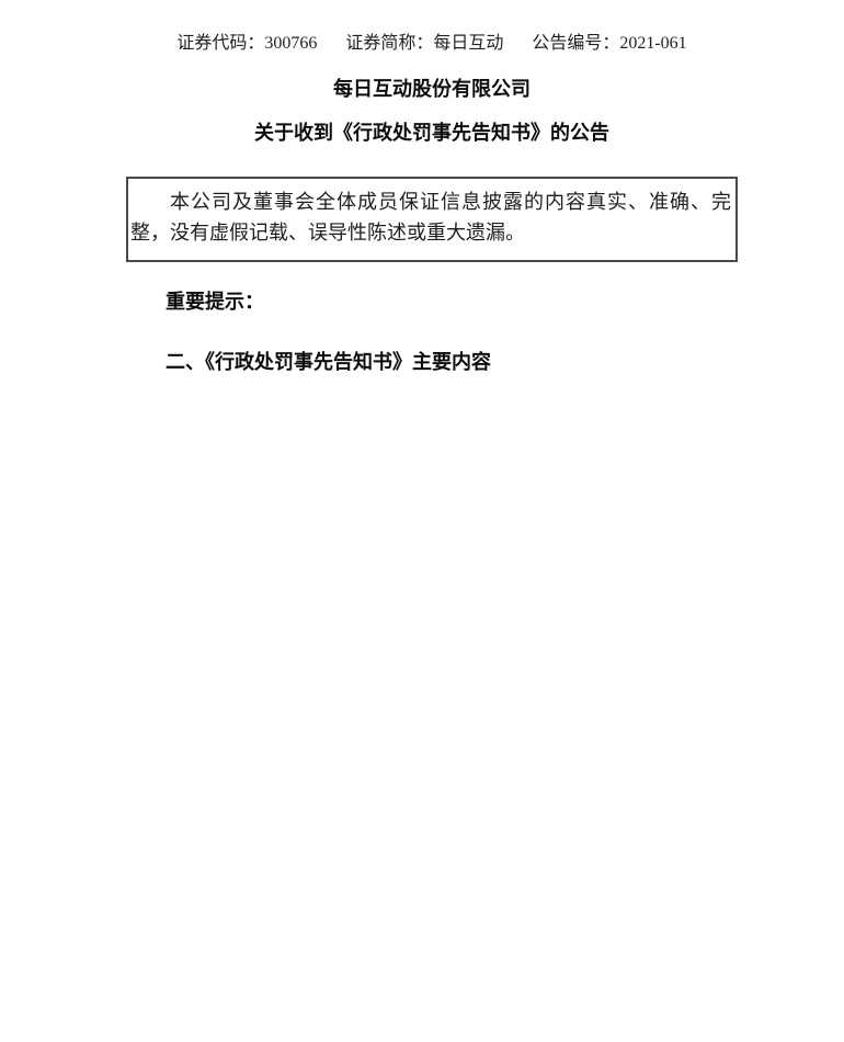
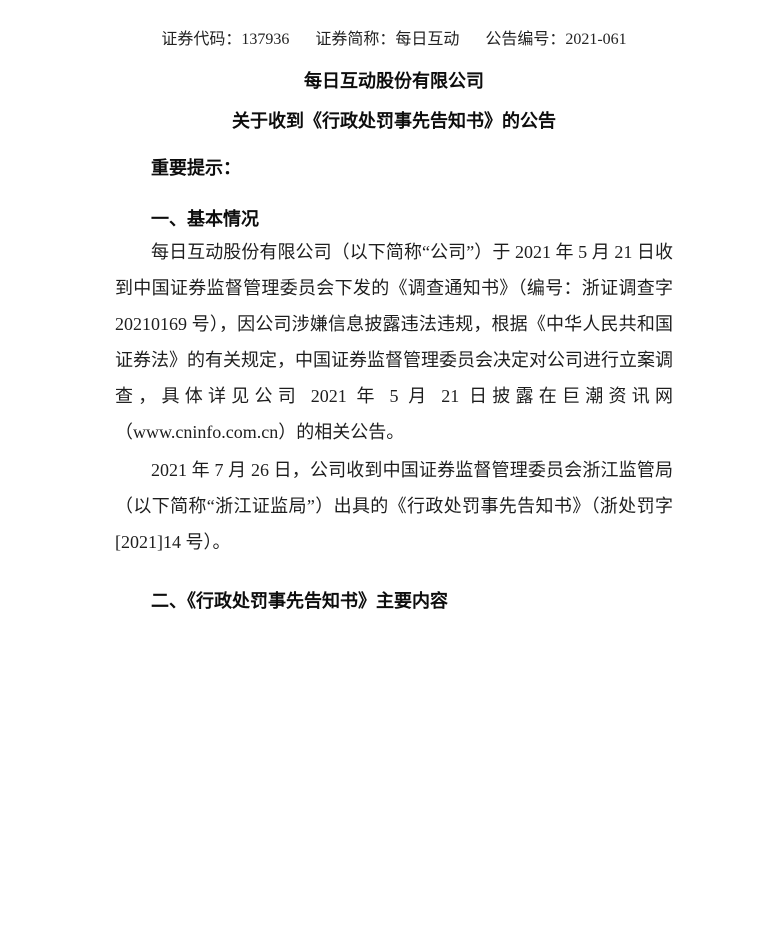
- 证券代码：300766
+ 证券代码：137936
  证券简称：每日互动
  公告编号：2021-061
  每日互动股份有限公司
  关于收到《行政处罚事先告知书》的公告
- 本公司及董事会全体成员保证信息披露的内容真实、准确、完整，没有虚假记载、误导性陈述或重大遗漏。
  重要提示：
+ 一、基本情况
+ 每日互动股份有限公司（以下简称“公司”）于 2021 年 5 月 21 日收到中国证券监督管理委员会下发的《调查通知书》（编号：浙证调查字 20210169 号），因公司涉嫌信息披露违法违规，根据《中华人民共和国证券法》的有关规定，中国证券监督管理委员会决定对公司进行立案调查，具体详见公司 2021 年 5 月 21 日披露在巨潮资讯网（www.cninfo.com.cn）的相关公告。
+ 2021 年 7 月 26 日，公司收到中国证券监督管理委员会浙江监管局（以下简称“浙江证监局”）出具的《行政处罚事先告知书》（浙处罚字[2021]14 号）。
  二、《行政处罚事先告知书》主要内容
